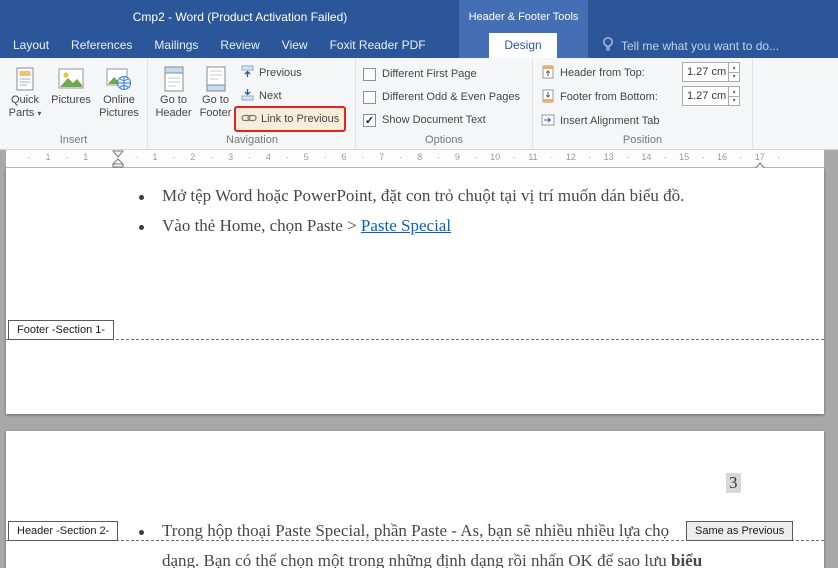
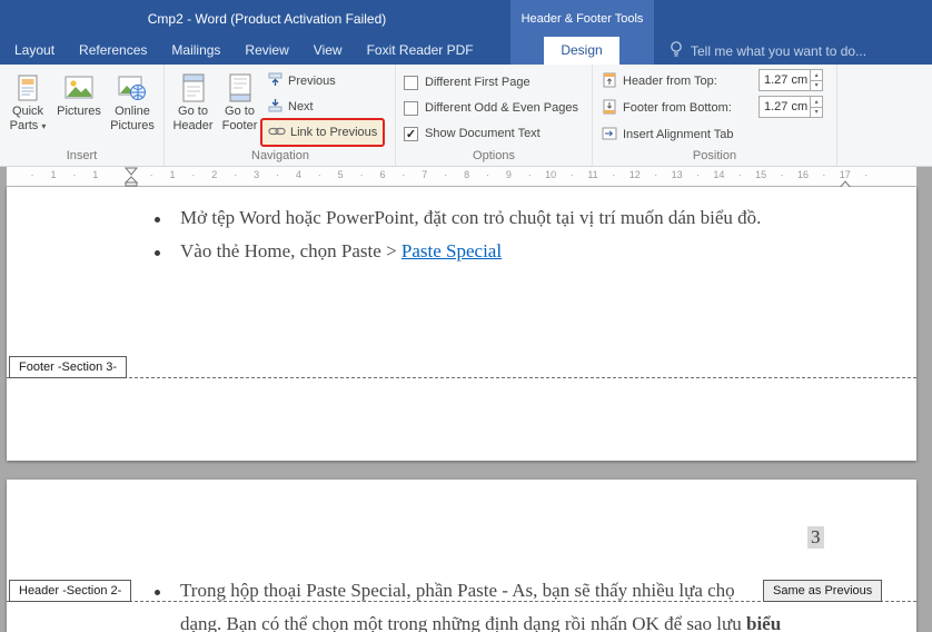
  Cmp2 - Word (Product Activation Failed)
  Header & Footer Tools
  Layout
  References
  Mailings
  Review
  View
  Foxit Reader PDF
  Design
  Tell me what you want to do...
  Quick
  Parts ▾
  Pictures
  Online
  Pictures
  Insert
  Go to
  Header
  Go to
  Footer
  Previous
  Next
  Link to Previous
  Navigation
  Different First Page
  Different Odd & Even Pages
  ✓
  Show Document Text
  Options
  Header from Top:
  1.27 cm
  Footer from Bottom:
  1.27 cm
  Insert Alignment Tab
  Position
  ·
  ·
  1
  1
  ·
  1
  ·
  2
  ·
  3
  ·
  4
  ·
  5
  ·
  6
  ·
  7
  ·
  8
  ·
  9
  ·
  10
  ·
  11
  ·
  12
  ·
  13
  ·
  14
  ·
  15
  ·
  16
  ·
  17
  ·
  Mở tệp Word hoặc PowerPoint, đặt con trỏ chuột tại vị trí muốn dán biểu đồ.
  Vào thẻ Home, chọn Paste > Paste Special
- Footer -Section 1-
+ Footer -Section 3-
  3
- Trong hộp thoại Paste Special, phần Paste - As, bạn sẽ nhiều nhiều lựa chọ
+ Trong hộp thoại Paste Special, phần Paste - As, bạn sẽ thấy nhiều lựa chọ
  dạng. Bạn có thể chọn một trong những định dạng rồi nhấn OK để sao lưu biểu
  Header -Section 2-
  Same as Previous
